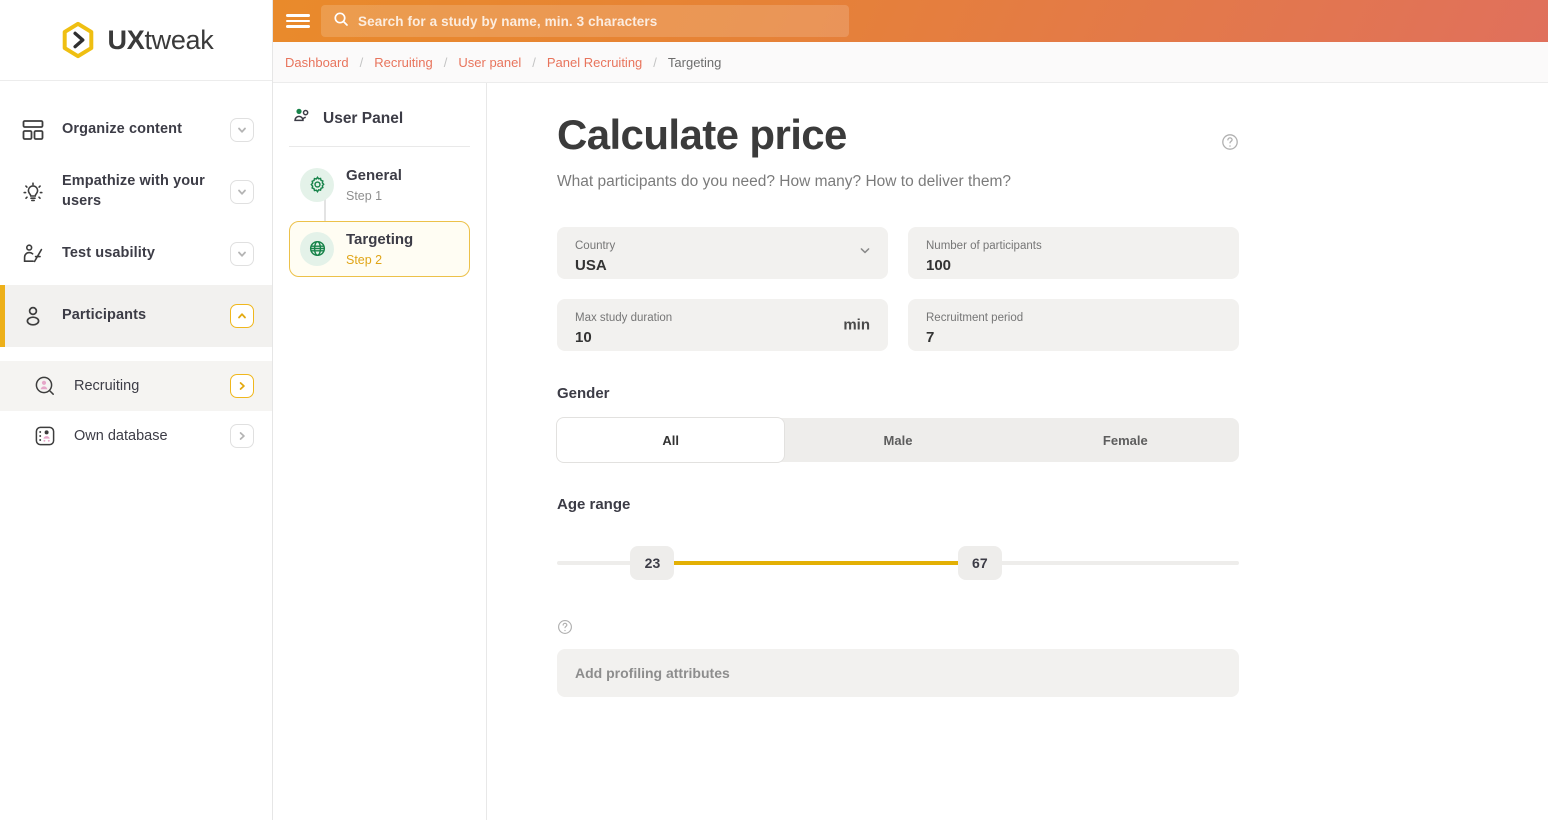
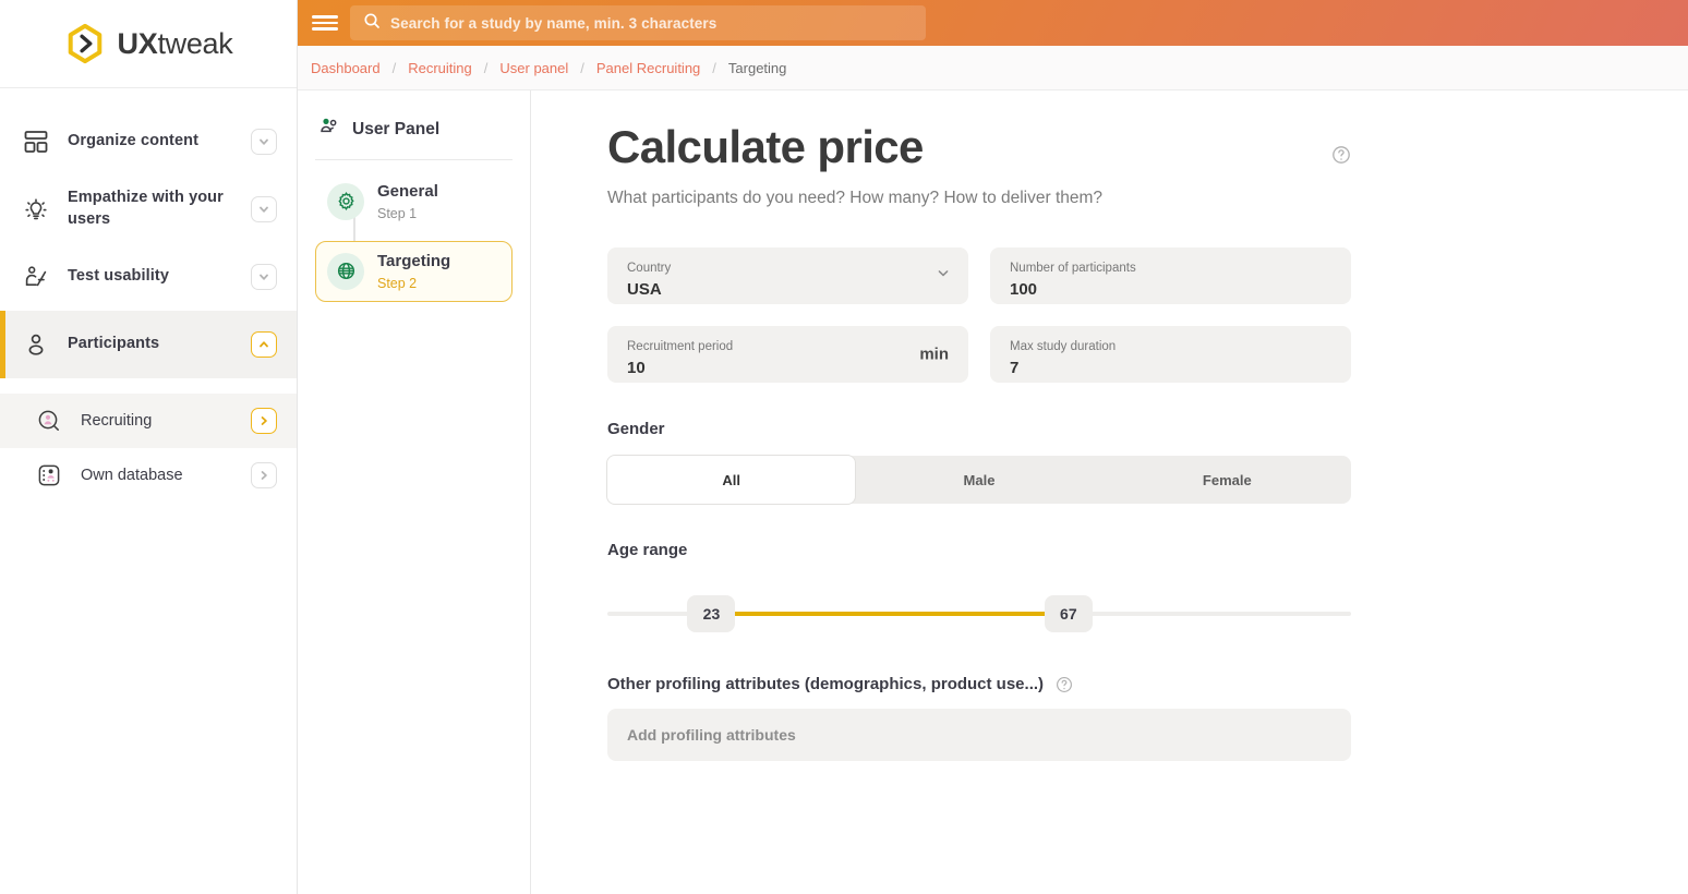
  UXtweak
  Organize content
  Empathize with your users
  Test usability
  Participants
  Recruiting
  Own database
  Search for a study by name, min. 3 characters
  Dashboard
  /
  Recruiting
  /
  User panel
  /
  Panel Recruiting
  /
  Targeting
  User Panel
  General
  Step 1
  Targeting
  Step 2
  Calculate price
  What participants do you need? How many? How to deliver them?
  Country
  USA
  Number of participants
  100
- Max study duration
+ Recruitment period
  10
  min
- Recruitment period
+ Max study duration
  7
  Gender
  All
  Male
  Female
  Age range
  23
  67
+ Other profiling attributes (demographics, product use...)
  Add profiling attributes
